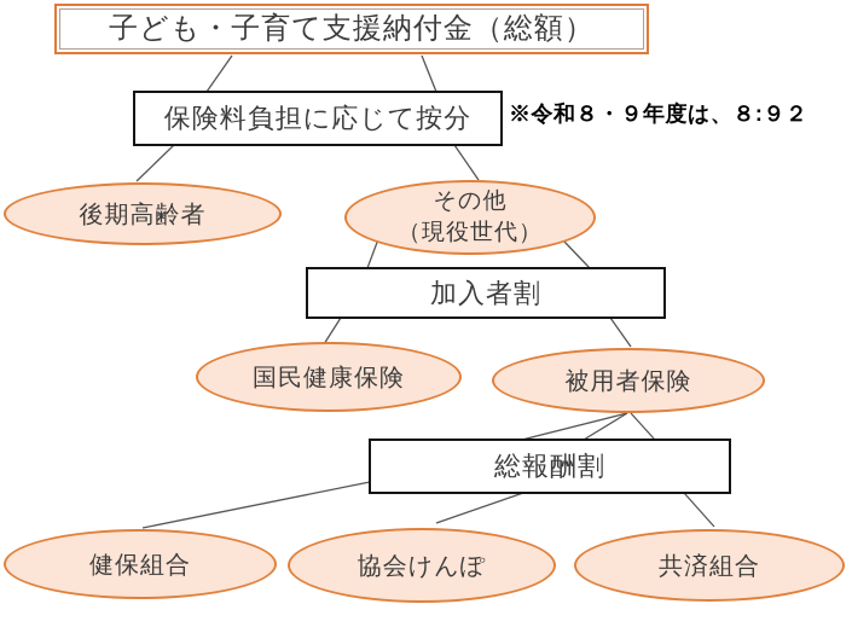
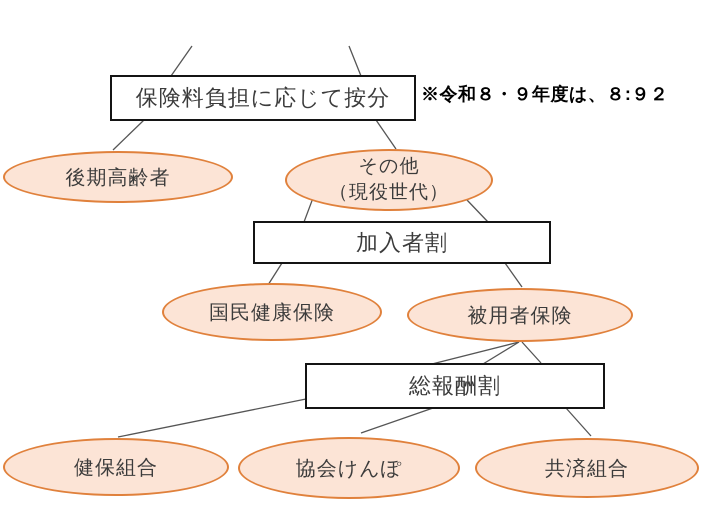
- 子ども・子育て支援納付金（総額）
  保険料負担に応じて按分
  ※令和８・９年度は、８:９２
  後期高齢者
  その他
  （現役世代）
  加入者割
  国民健康保険
  被用者保険
  総報酬割
  健保組合
  協会けんぽ
  共済組合
